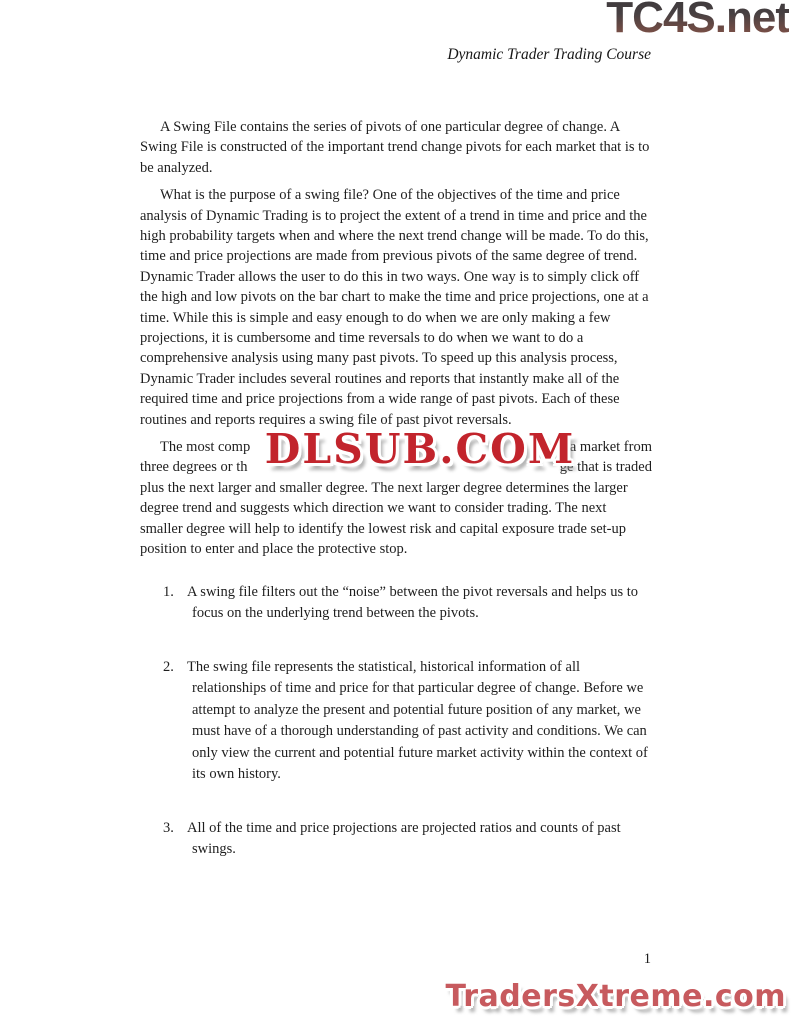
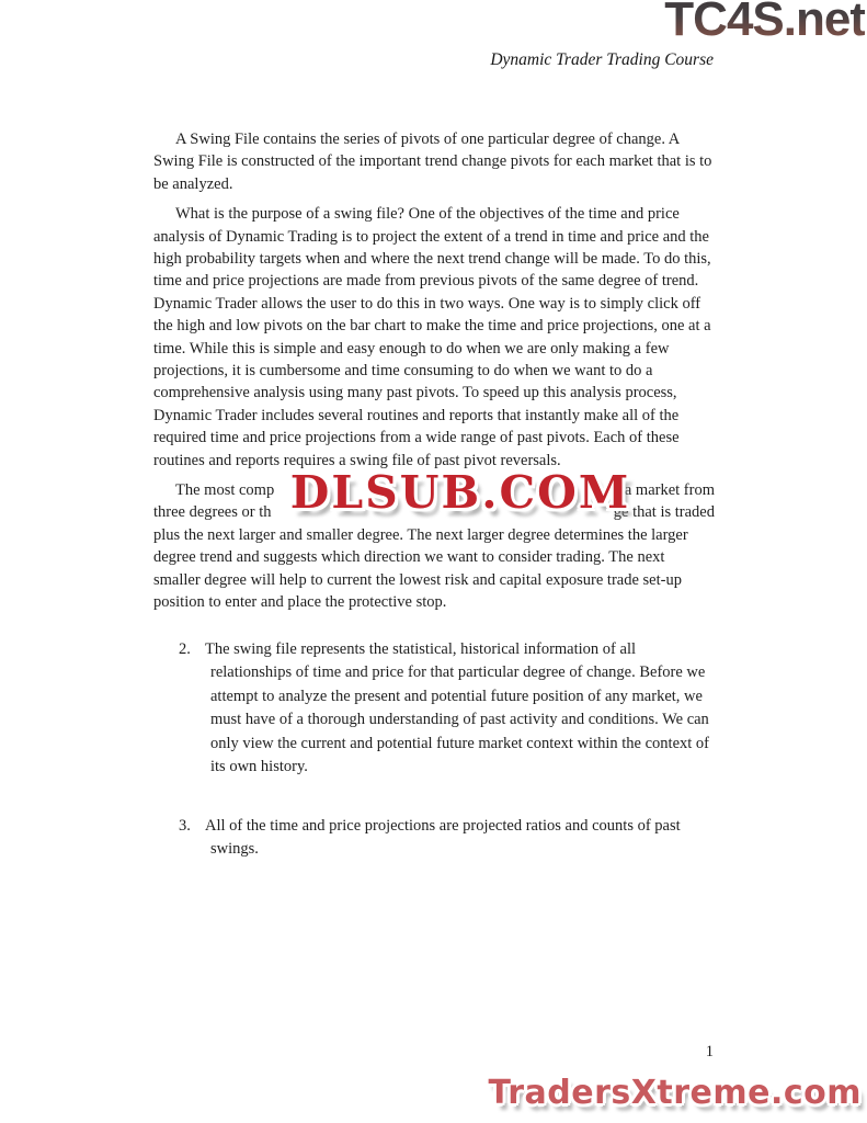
  TC4S.net
  Dynamic Trader Trading Course
  A Swing File contains the series of pivots of one particular degree of change. A Swing File is constructed of the important trend change pivots for each market that is to be analyzed.
- What is the purpose of a swing file? One of the objectives of the time and price analysis of Dynamic Trading is to project the extent of a trend in time and price and the high probability targets when and where the next trend change will be made. To do this, time and price projections are made from previous pivots of the same degree of trend. Dynamic Trader allows the user to do this in two ways. One way is to simply click off the high and low pivots on the bar chart to make the time and price projections, one at a time. While this is simple and easy enough to do when we are only making a few projections, it is cumbersome and time reversals to do when we want to do a comprehensive analysis using many past pivots. To speed up this analysis process, Dynamic Trader includes several routines and reports that instantly make all of the required time and price projections from a wide range of past pivots. Each of these routines and reports requires a swing file of past pivot reversals.
+ What is the purpose of a swing file? One of the objectives of the time and price analysis of Dynamic Trading is to project the extent of a trend in time and price and the high probability targets when and where the next trend change will be made. To do this, time and price projections are made from previous pivots of the same degree of trend. Dynamic Trader allows the user to do this in two ways. One way is to simply click off the high and low pivots on the bar chart to make the time and price projections, one at a time. While this is simple and easy enough to do when we are only making a few projections, it is cumbersome and time consuming to do when we want to do a comprehensive analysis using many past pivots. To speed up this analysis process, Dynamic Trader includes several routines and reports that instantly make all of the required time and price projections from a wide range of past pivots. Each of these routines and reports requires a swing file of past pivot reversals.
  The most comp
  s a market from
  three degrees or th
  ge that is traded
- plus the next larger and smaller degree. The next larger degree determines the larger degree trend and suggests which direction we want to consider trading. The next smaller degree will help to identify the lowest risk and capital exposure trade set-up position to enter and place the protective stop.
+ plus the next larger and smaller degree. The next larger degree determines the larger degree trend and suggests which direction we want to consider trading. The next smaller degree will help to current the lowest risk and capital exposure trade set-up position to enter and place the protective stop.
  DLSUB.COM
- 1.
- A swing file filters out the “noise” between the pivot reversals and helps us to focus on the underlying trend between the pivots.
  2.
- The swing file represents the statistical, historical information of all relationships of time and price for that particular degree of change. Before we attempt to analyze the present and potential future position of any market, we must have of a thorough understanding of past activity and conditions. We can only view the current and potential future market activity within the context of its own history.
+ The swing file represents the statistical, historical information of all relationships of time and price for that particular degree of change. Before we attempt to analyze the present and potential future position of any market, we must have of a thorough understanding of past activity and conditions. We can only view the current and potential future market context within the context of its own history.
  3.
  All of the time and price projections are projected ratios and counts of past swings.
  1
  TradersXtreme.com
